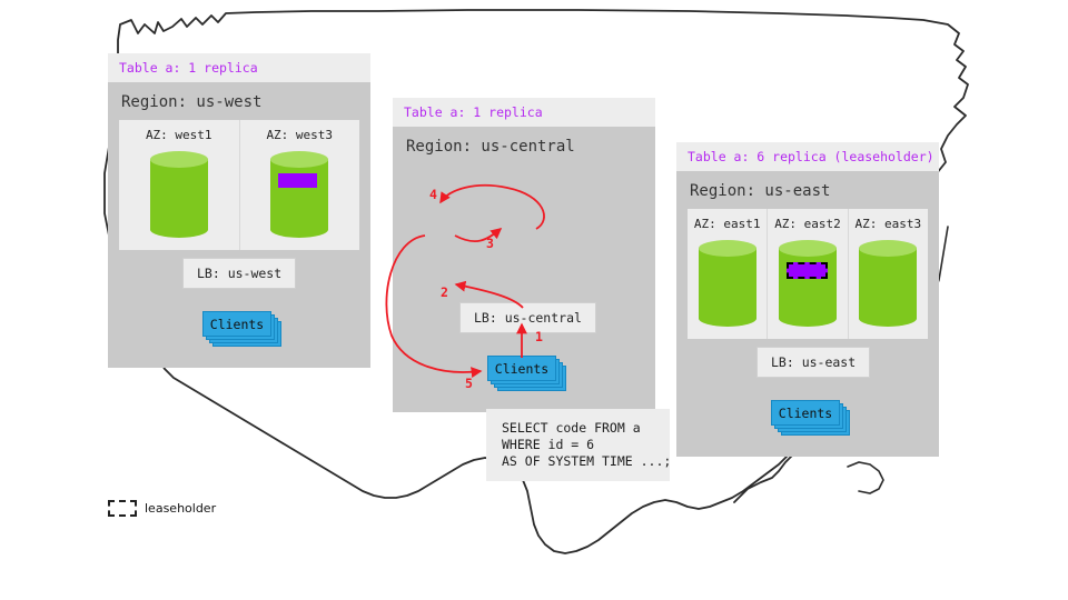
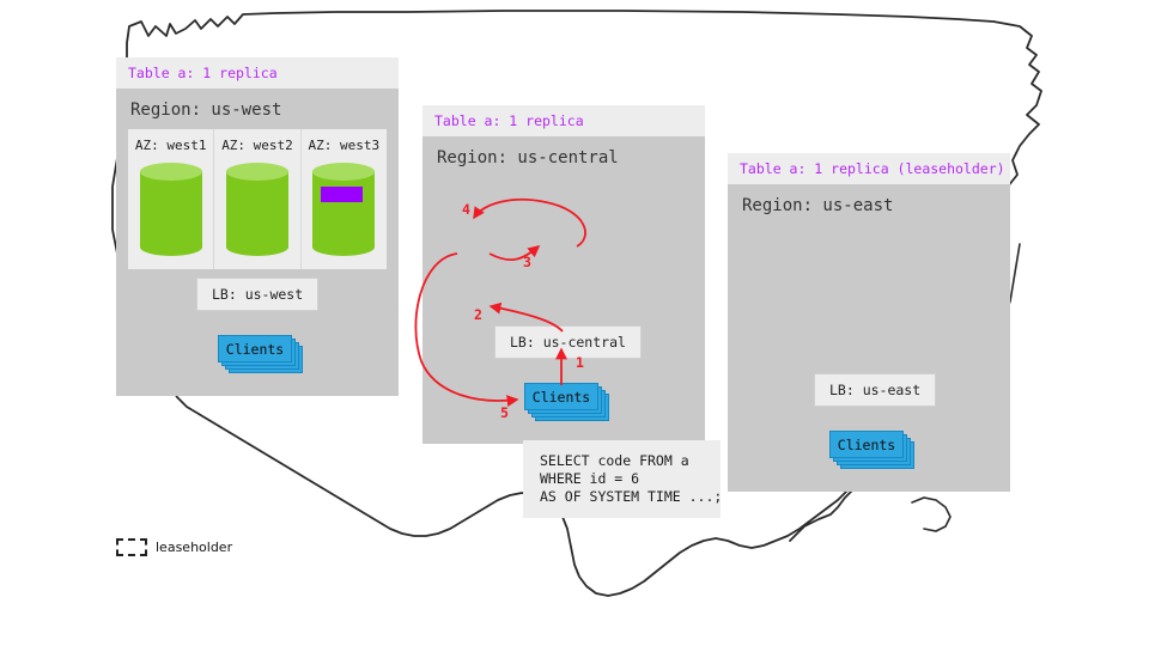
  Table a: 1 replica
  Region: us-west
  AZ: west1
+ AZ: west2
  AZ: west3
  LB: us-west
  Clients
  Table a: 1 replica
  Region: us-central
  LB: us-central
  Clients
- Table a: 6 replica (leaseholder)
+ Table a: 1 replica (leaseholder)
  Region: us-east
- AZ: east1
- AZ: east2
- AZ: east3
  LB: us-east
  Clients
  SELECT code FROM a
  WHERE id = 6
  AS OF SYSTEM TIME ...;
  leaseholder
  1
  2
  3
  4
  5
